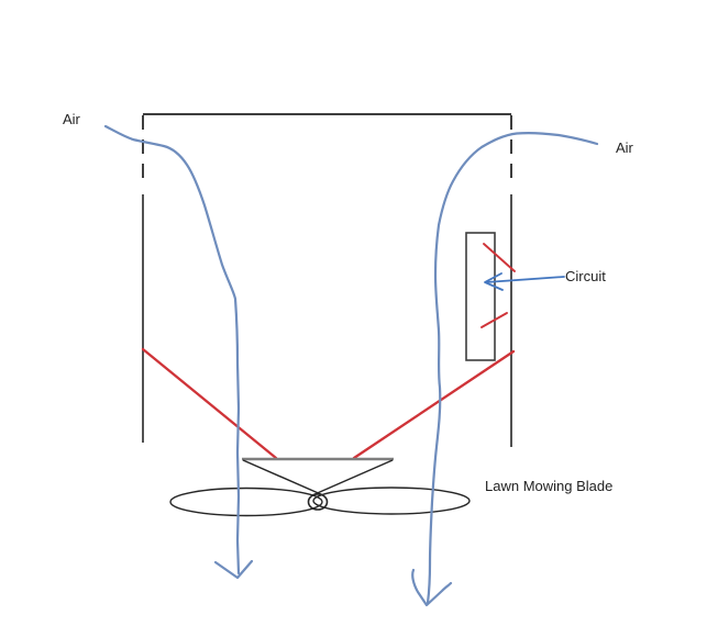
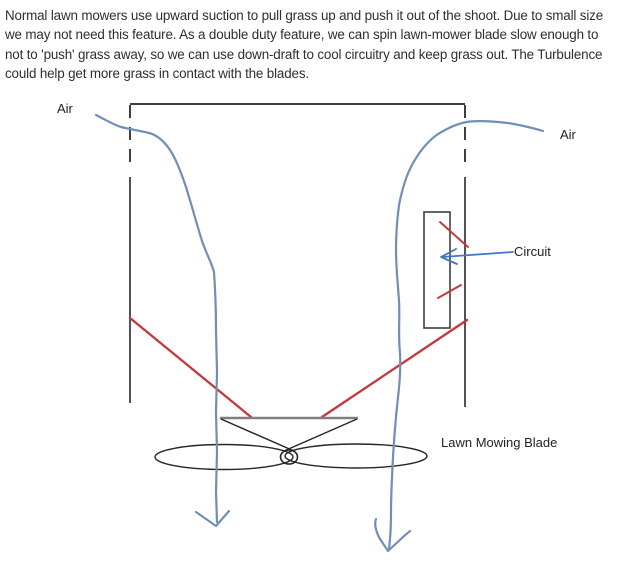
+ Normal lawn mowers use upward suction to pull grass up and push it out of the shoot. Due to small size
+ we may not need this feature. As a double duty feature, we can spin lawn-mower blade slow enough to
+ not to 'push' grass away, so we can use down-draft to cool circuitry and keep grass out. The Turbulence
+ could help get more grass in contact with the blades.
  Air
  Air
  Circuit
  Lawn Mowing Blade
